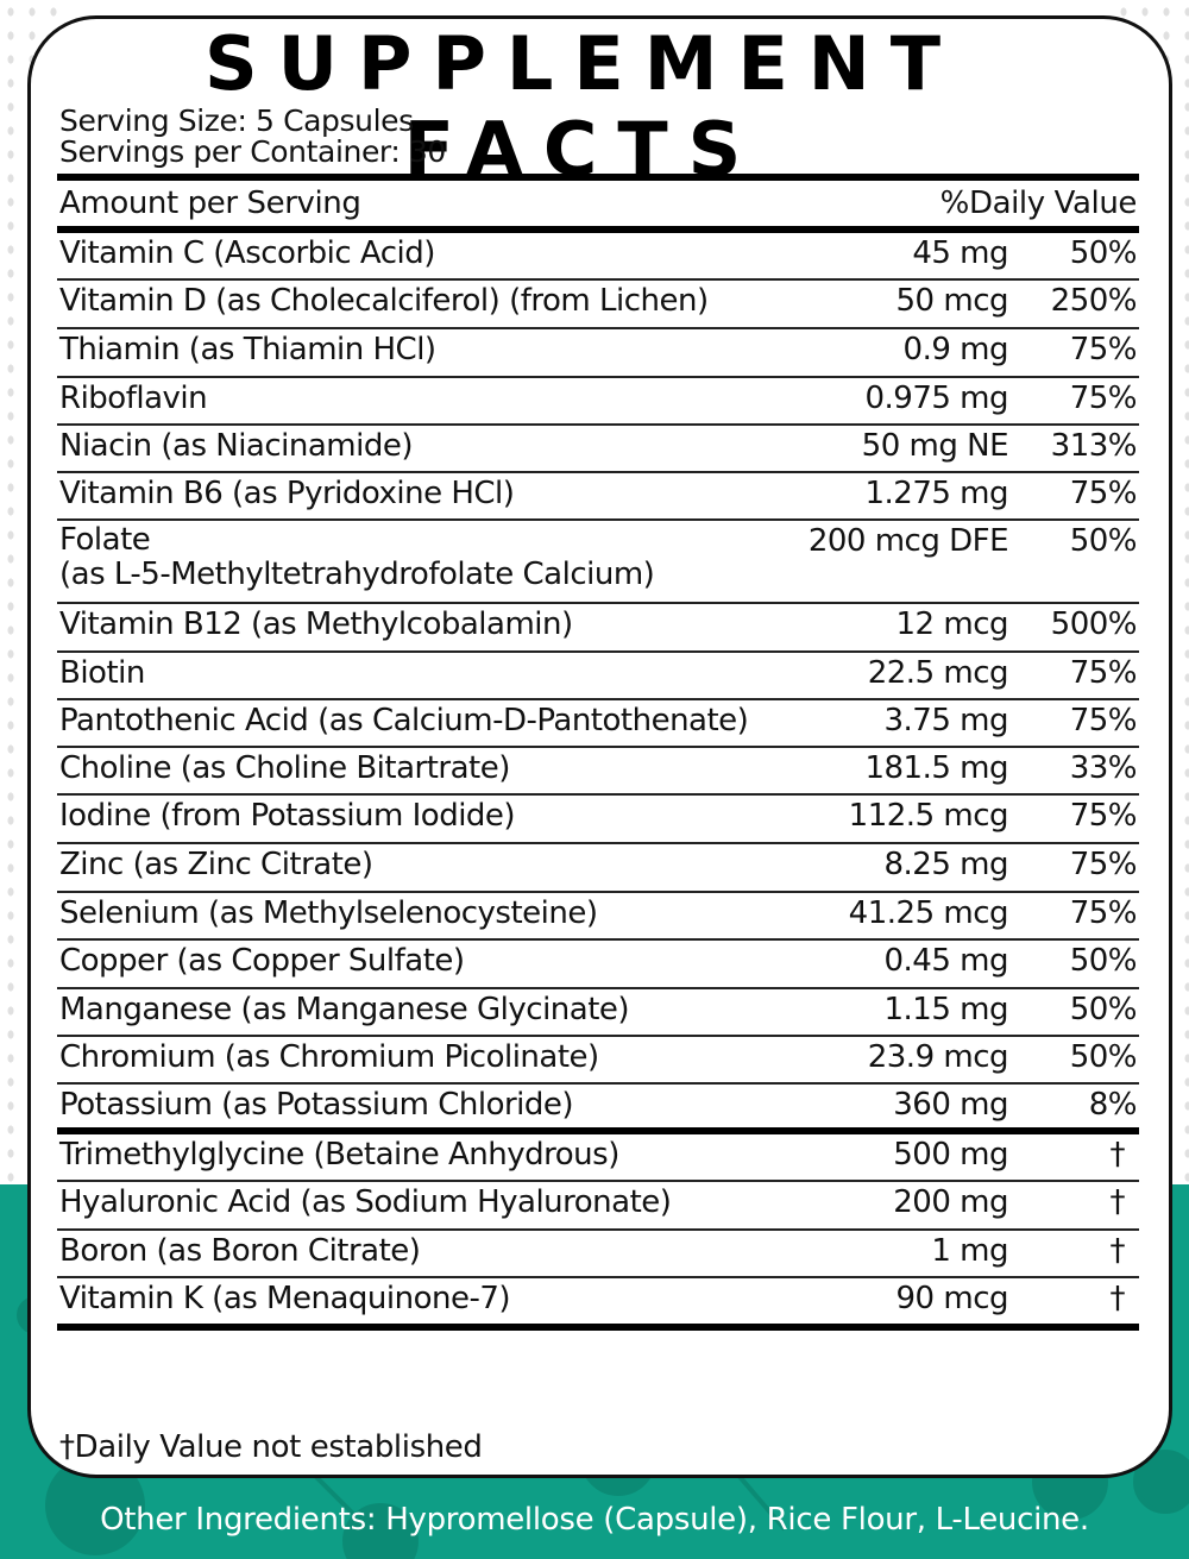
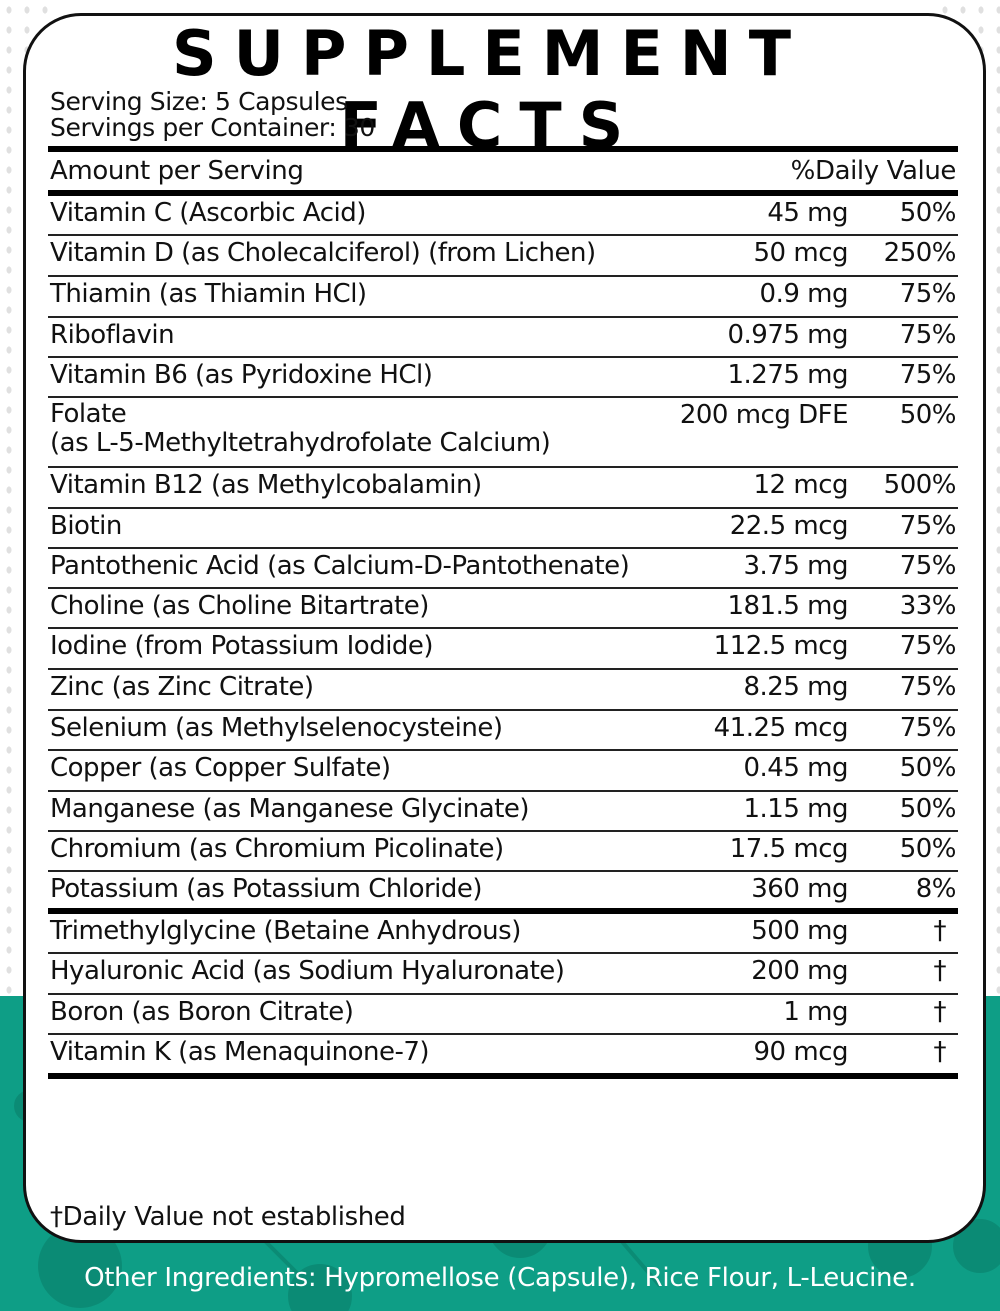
  SUPPLEMENT FACTS
  Serving Size: 5 Capsules
  Servings per Container: 30
  Amount per Serving
  %Daily Value
  Vitamin C (Ascorbic Acid)
  45 mg
  50%
  Vitamin D (as Cholecalciferol) (from Lichen)
  50 mcg
  250%
  Thiamin (as Thiamin HCl)
  0.9 mg
  75%
  Riboflavin
  0.975 mg
  75%
- Niacin (as Niacinamide)
- 50 mg NE
- 313%
  Vitamin B6 (as Pyridoxine HCl)
  1.275 mg
  75%
  Folate
  (as L-5-Methyltetrahydrofolate Calcium)
  200 mcg DFE
  50%
  Vitamin B12 (as Methylcobalamin)
  12 mcg
  500%
  Biotin
  22.5 mcg
  75%
  Pantothenic Acid (as Calcium-D-Pantothenate)
  3.75 mg
  75%
  Choline (as Choline Bitartrate)
  181.5 mg
  33%
  Iodine (from Potassium Iodide)
  112.5 mcg
  75%
  Zinc (as Zinc Citrate)
  8.25 mg
  75%
  Selenium (as Methylselenocysteine)
  41.25 mcg
  75%
  Copper (as Copper Sulfate)
  0.45 mg
  50%
  Manganese (as Manganese Glycinate)
  1.15 mg
  50%
  Chromium (as Chromium Picolinate)
- 23.9 mcg
+ 17.5 mcg
  50%
  Potassium (as Potassium Chloride)
  360 mg
  8%
  Trimethylglycine (Betaine Anhydrous)
  500 mg
  †
  Hyaluronic Acid (as Sodium Hyaluronate)
  200 mg
  †
  Boron (as Boron Citrate)
  1 mg
  †
  Vitamin K (as Menaquinone-7)
  90 mcg
  †
  †Daily Value not established
  Other Ingredients: Hypromellose (Capsule), Rice Flour, L-Leucine.
